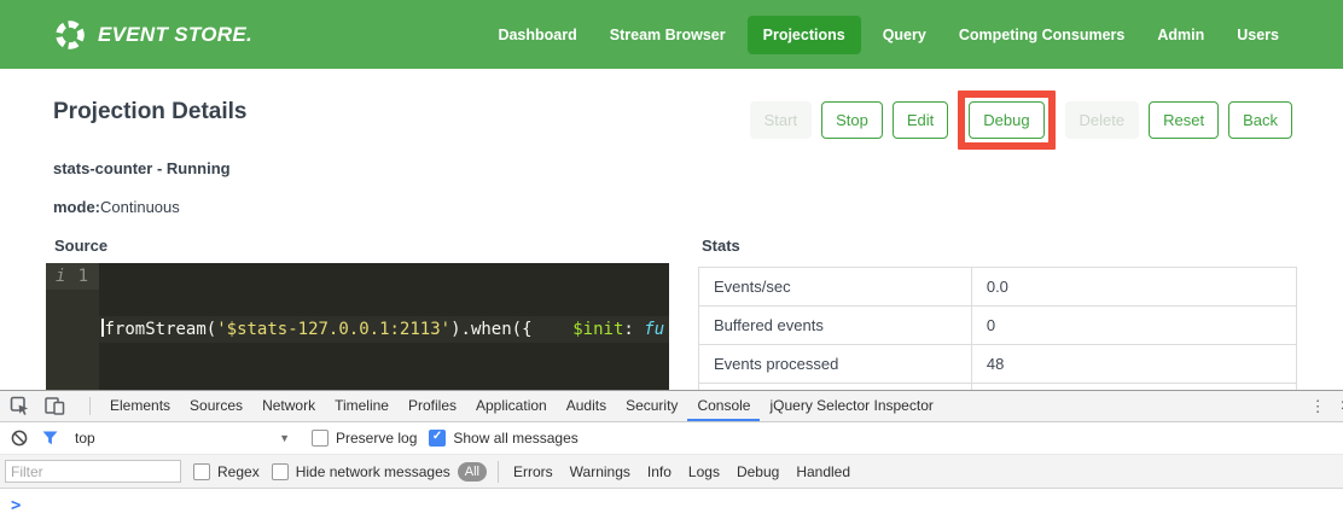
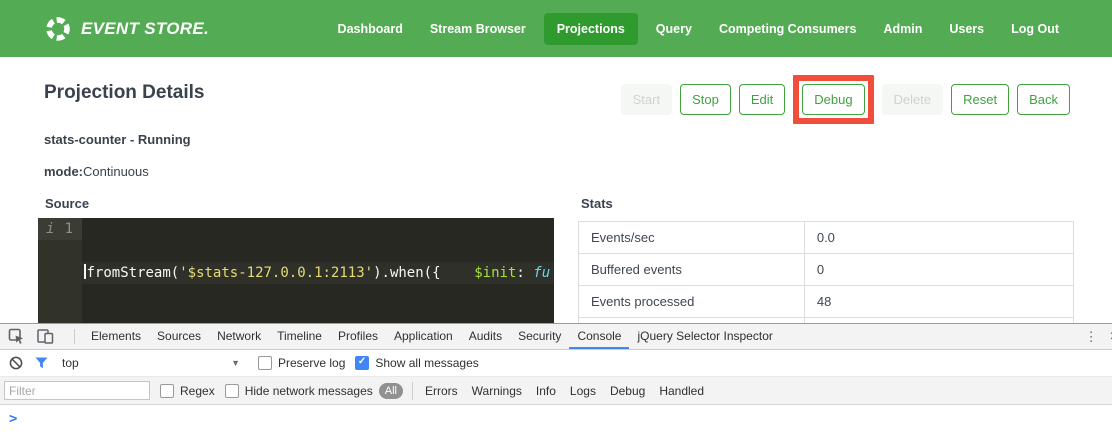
  EVENT STORE.
  Dashboard
  Stream Browser
  Projections
  Query
  Competing Consumers
  Admin
  Users
+ Log Out
  Projection Details
  Start
  Stop
  Edit
  Debug
  Delete
  Reset
  Back
  stats-counter - Running
  mode:Continuous
  Source
  i
  1
  fromStream('$stats-127.0.0.1:2113').when({ $init: fu
  Stats
  Events/sec	0.0
  Buffered events	0
  Events processed	48
  Elements
  Sources
  Network
  Timeline
  Profiles
  Application
  Audits
  Security
  Console
  jQuery Selector Inspector
  ⋮
  top
  ▼
  Preserve log
  Show all messages
  Filter
  Regex
  Hide network messages
  All
  Errors
  Warnings
  Info
  Logs
  Debug
  Handled
  >
